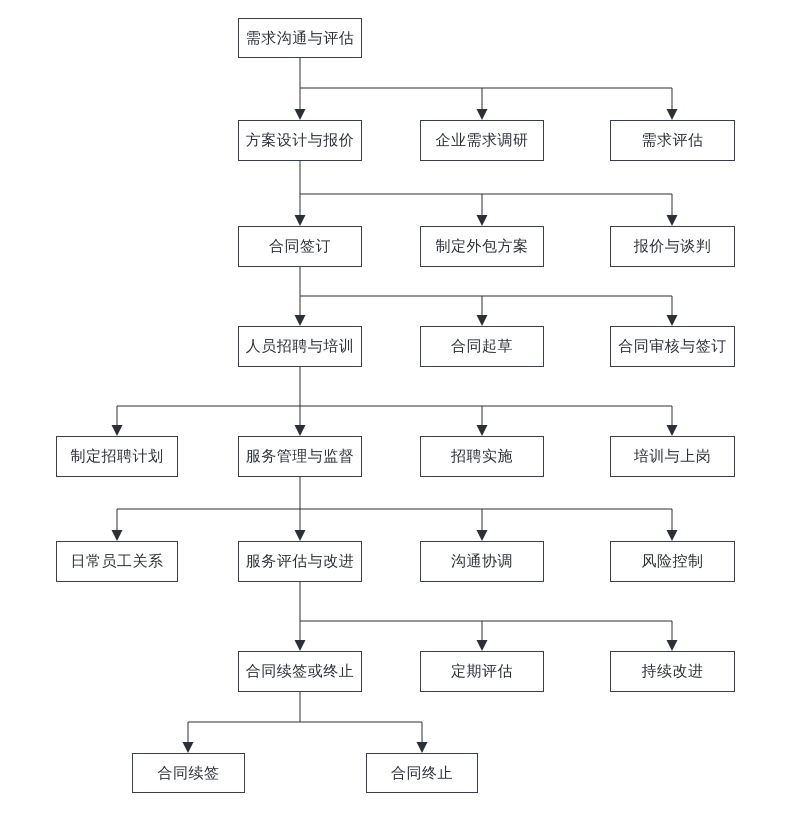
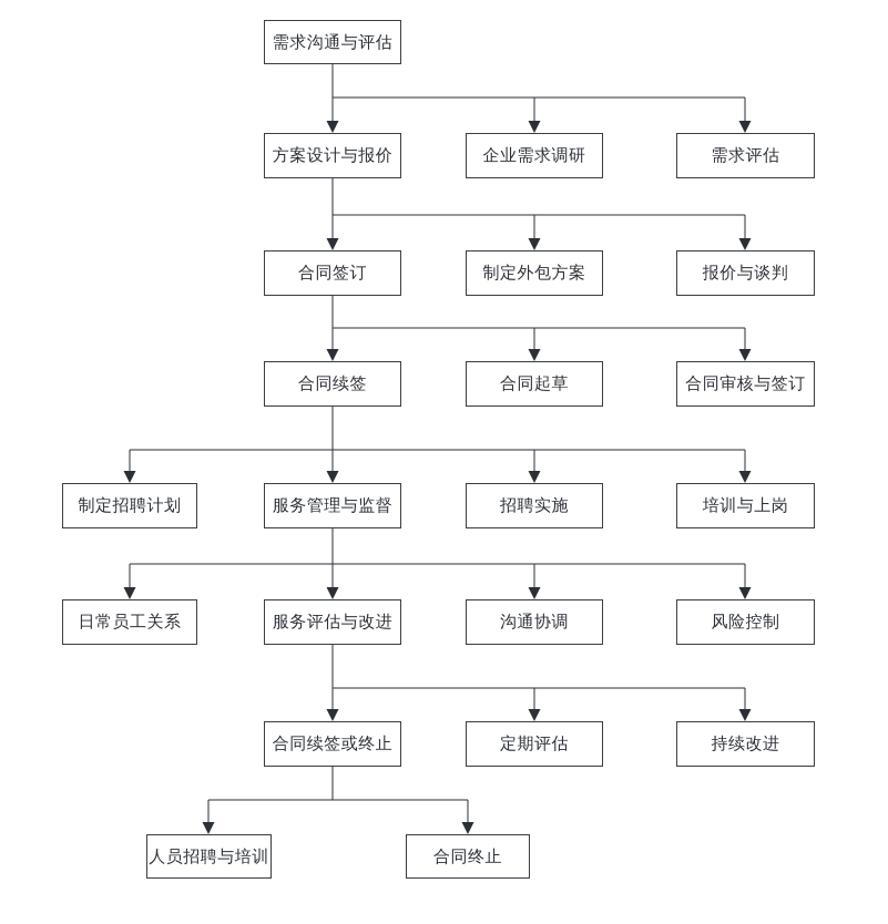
  需求沟通与评估
  方案设计与报价
  企业需求调研
  需求评估
  合同签订
  制定外包方案
  报价与谈判
- 人员招聘与培训
+ 合同续签
  合同起草
  合同审核与签订
  制定招聘计划
  服务管理与监督
  招聘实施
  培训与上岗
  日常员工关系
  服务评估与改进
  沟通协调
  风险控制
  合同续签或终止
  定期评估
  持续改进
- 合同续签
+ 人员招聘与培训
  合同终止
